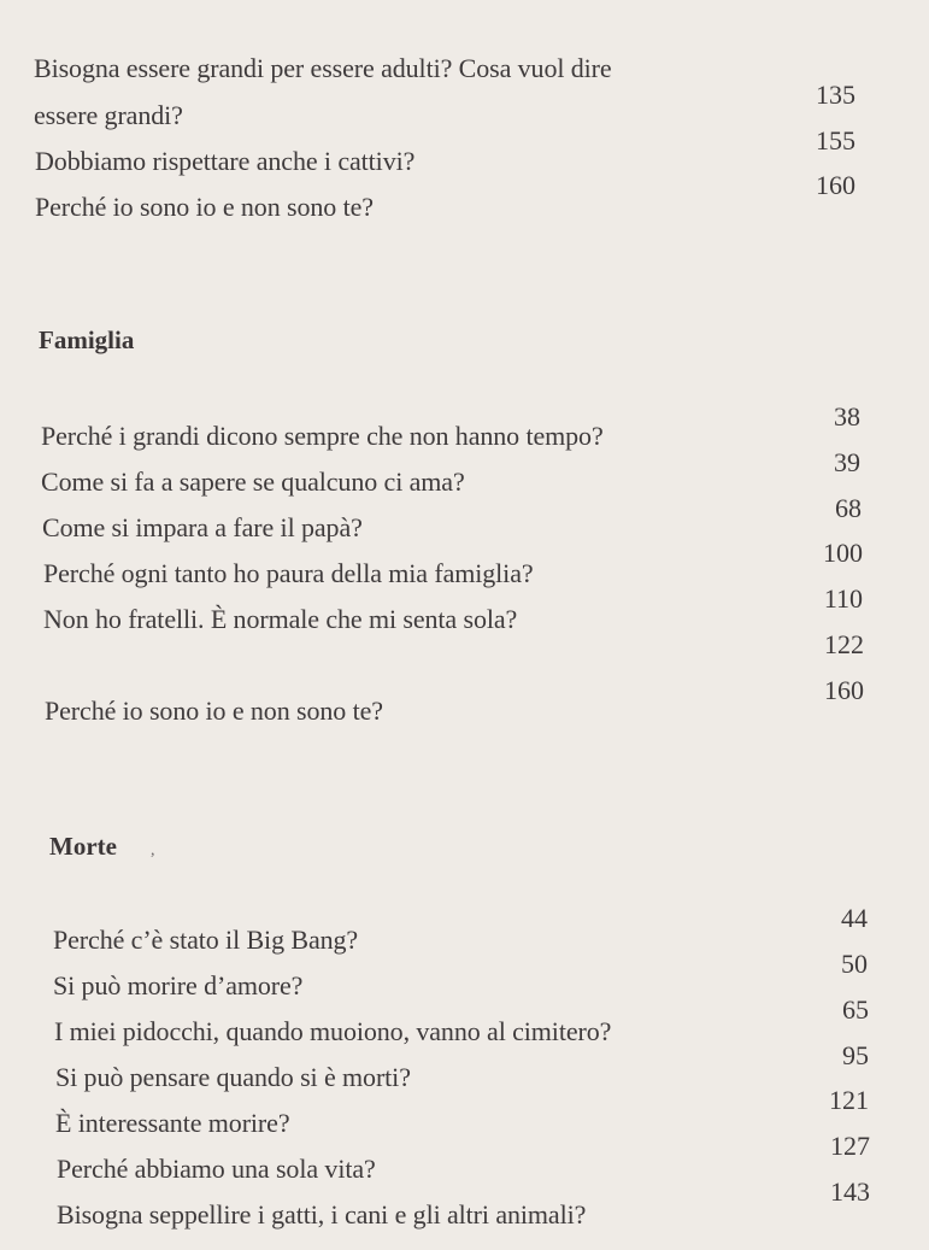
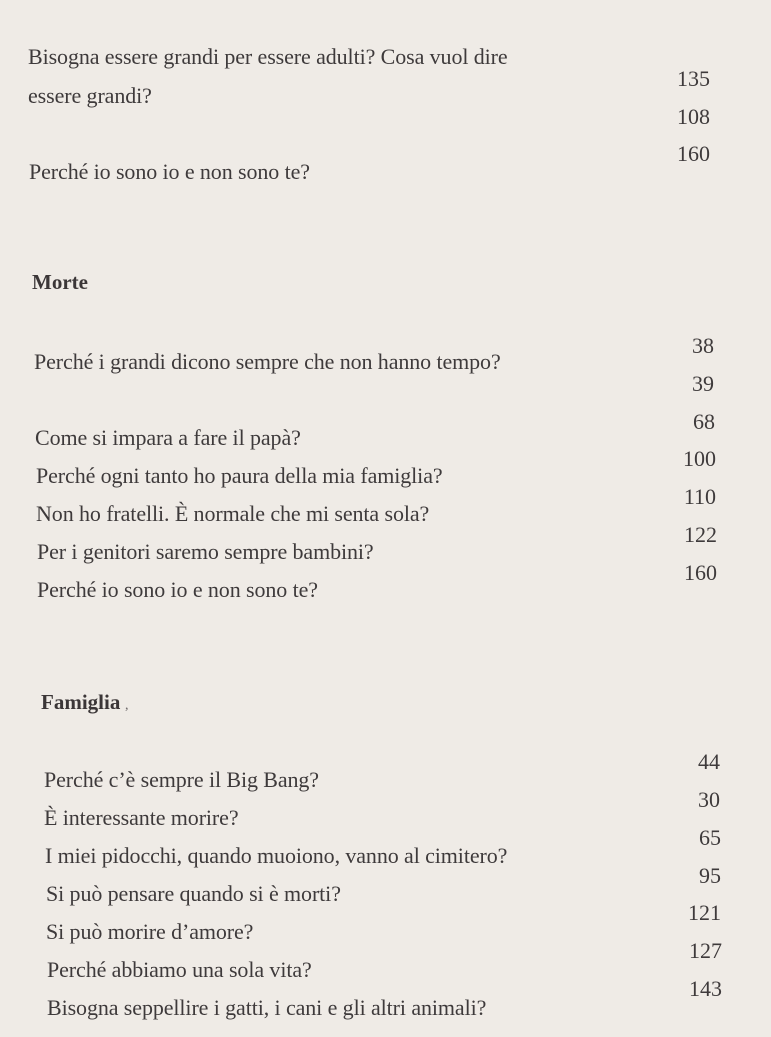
  Bisogna essere grandi per essere adulti? Cosa vuol dire
  essere grandi?
  135
- Dobbiamo rispettare anche i cattivi?
- 155
+ 108
  Perché io sono io e non sono te?
  160
- Famiglia
+ Morte
  Perché i grandi dicono sempre che non hanno tempo?
  38
- Come si fa a sapere se qualcuno ci ama?
  39
  Come si impara a fare il papà?
  68
  Perché ogni tanto ho paura della mia famiglia?
  100
  Non ho fratelli. È normale che mi senta sola?
  110
+ Per i genitori saremo sempre bambini?
  122
  Perché io sono io e non sono te?
  160
- Morte
+ Famiglia
  ,
- Perché c’è stato il Big Bang?
+ Perché c’è sempre il Big Bang?
  44
- Si può morire d’amore?
+ È interessante morire?
- 50
+ 30
  I miei pidocchi, quando muoiono, vanno al cimitero?
  65
  Si può pensare quando si è morti?
  95
- È interessante morire?
+ Si può morire d’amore?
  121
  Perché abbiamo una sola vita?
  127
  Bisogna seppellire i gatti, i cani e gli altri animali?
  143
